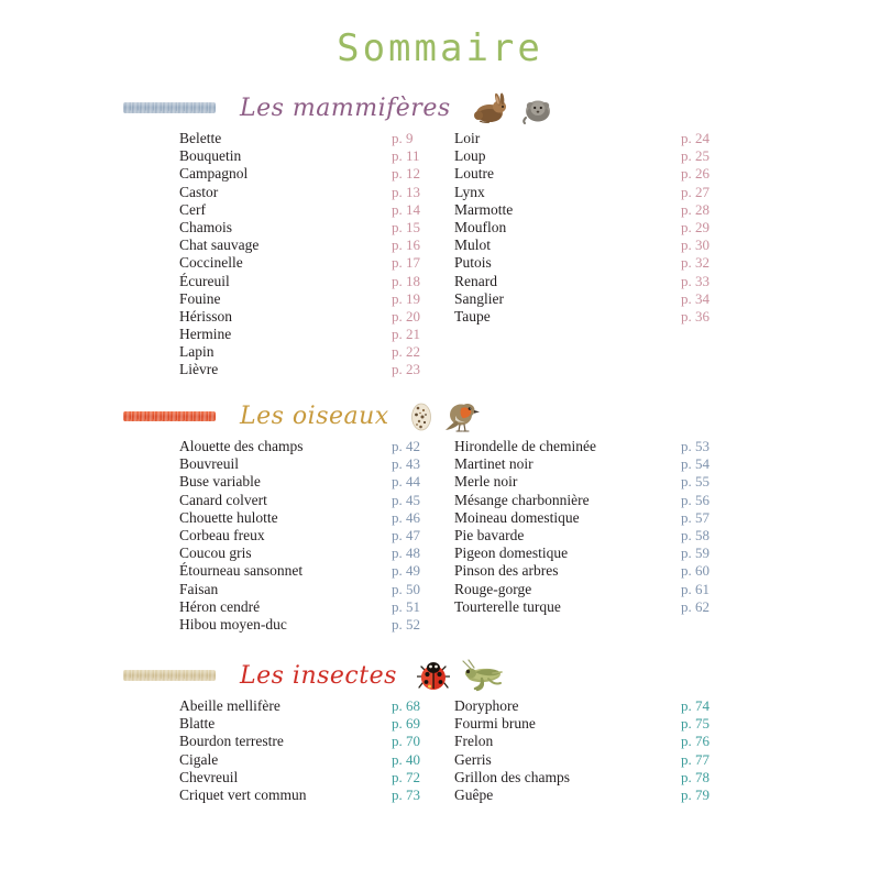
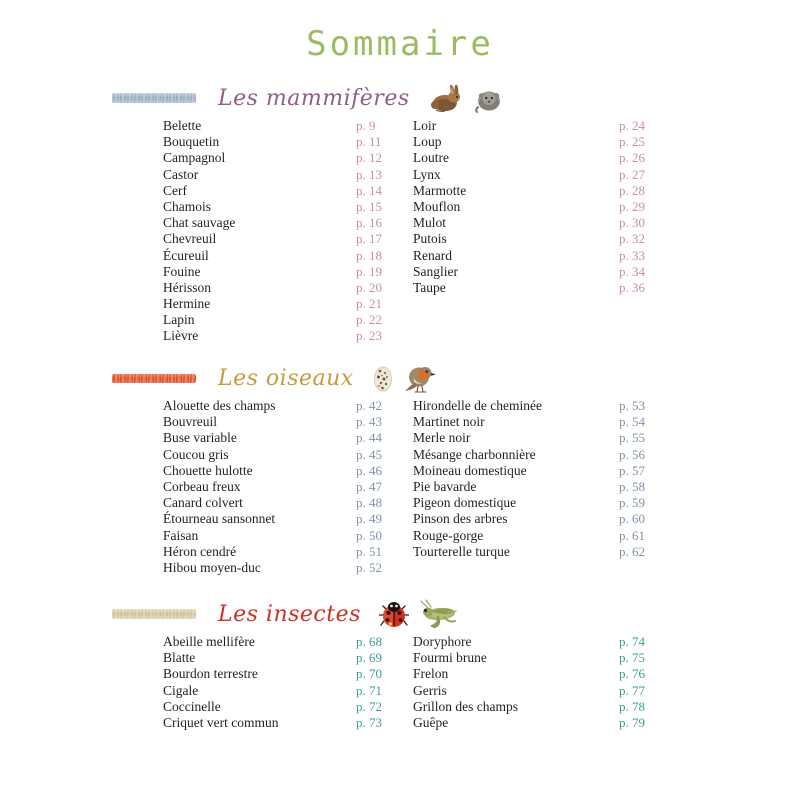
  Sommaire
  Les mammifères
  Belette
  p. 9
  Bouquetin
  p. 11
  Campagnol
  p. 12
  Castor
  p. 13
  Cerf
  p. 14
  Chamois
  p. 15
  Chat sauvage
  p. 16
- Coccinelle
+ Chevreuil
  p. 17
  Écureuil
  p. 18
  Fouine
  p. 19
  Hérisson
  p. 20
  Hermine
  p. 21
  Lapin
  p. 22
  Lièvre
  p. 23
  Loir
  p. 24
  Loup
  p. 25
  Loutre
  p. 26
  Lynx
  p. 27
  Marmotte
  p. 28
  Mouflon
  p. 29
  Mulot
  p. 30
  Putois
  p. 32
  Renard
  p. 33
  Sanglier
  p. 34
  Taupe
  p. 36
  Les oiseaux
  Alouette des champs
  p. 42
  Bouvreuil
  p. 43
  Buse variable
  p. 44
- Canard colvert
+ Coucou gris
  p. 45
  Chouette hulotte
  p. 46
  Corbeau freux
  p. 47
- Coucou gris
+ Canard colvert
  p. 48
  Étourneau sansonnet
  p. 49
  Faisan
  p. 50
  Héron cendré
  p. 51
  Hibou moyen-duc
  p. 52
  Hirondelle de cheminée
  p. 53
  Martinet noir
  p. 54
  Merle noir
  p. 55
  Mésange charbonnière
  p. 56
  Moineau domestique
  p. 57
  Pie bavarde
  p. 58
  Pigeon domestique
  p. 59
  Pinson des arbres
  p. 60
  Rouge-gorge
  p. 61
  Tourterelle turque
  p. 62
  Les insectes
  Abeille mellifère
  p. 68
  Blatte
  p. 69
  Bourdon terrestre
  p. 70
  Cigale
- p. 40
+ p. 71
- Chevreuil
+ Coccinelle
  p. 72
  Criquet vert commun
  p. 73
  Doryphore
  p. 74
  Fourmi brune
  p. 75
  Frelon
  p. 76
  Gerris
  p. 77
  Grillon des champs
  p. 78
  Guêpe
  p. 79
